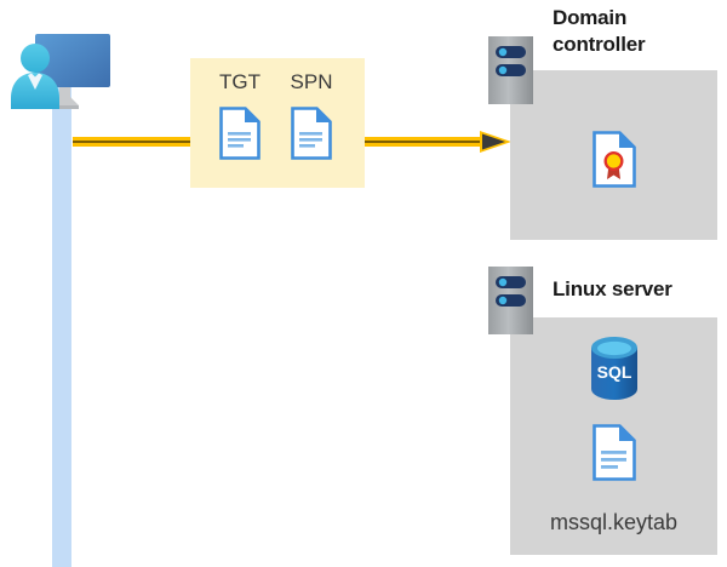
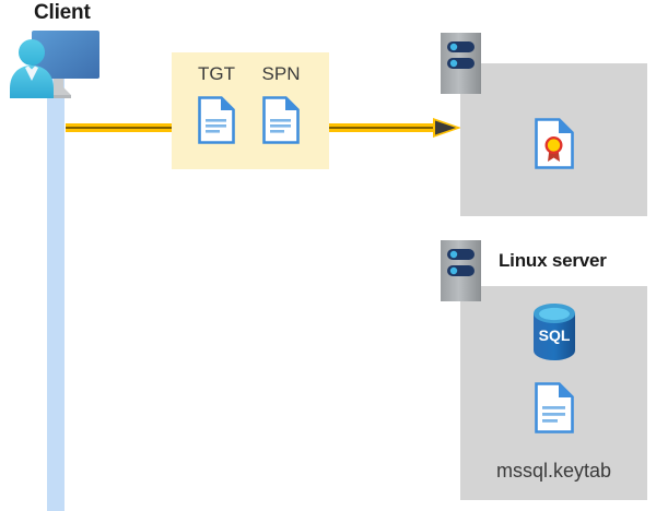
+ Client
  TGT
  SPN
- Domain controller
  Linux server
  SQL
  mssql.keytab
